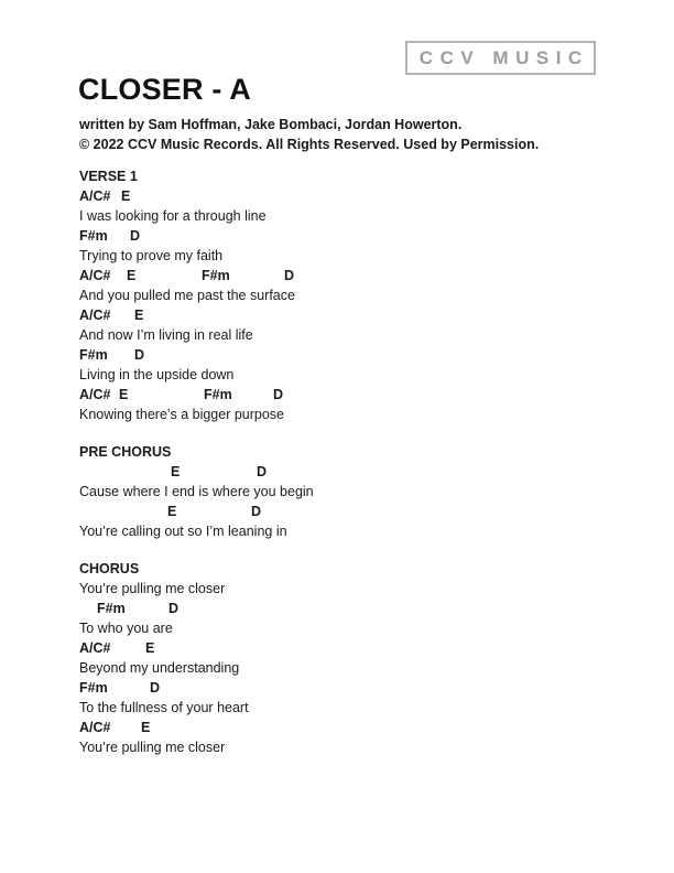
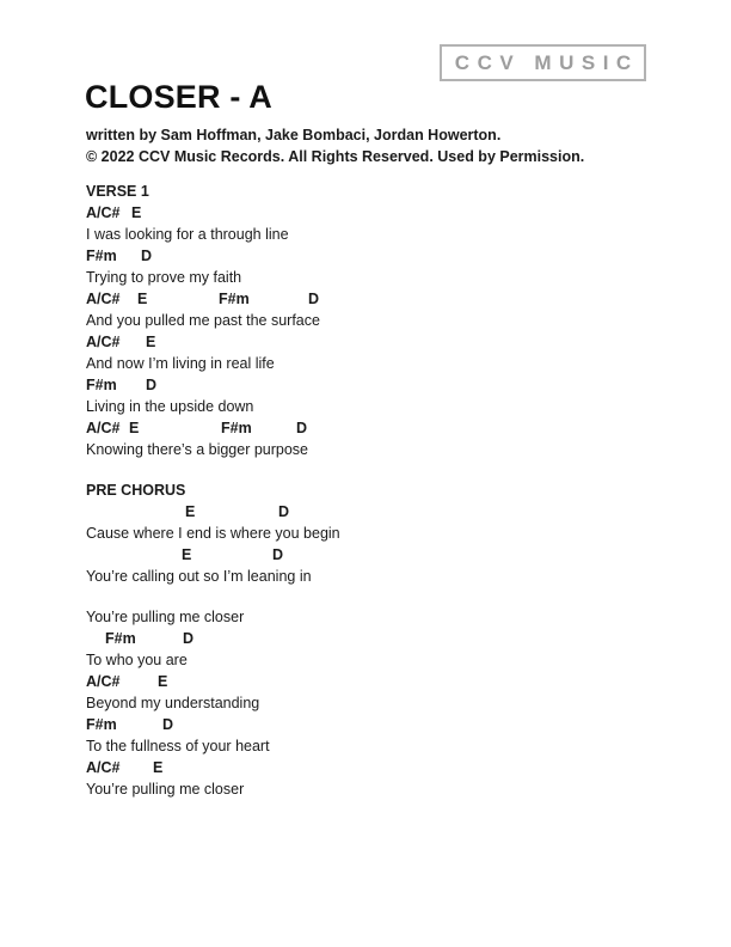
  CCV MUSIC
  CLOSER - A
  written by Sam Hoffman, Jake Bombaci, Jordan Howerton.
  © 2022 CCV Music Records. All Rights Reserved. Used by Permission.
  VERSE 1
  A/C#
  E
  I was looking for a through line
  F#m
  D
  Trying to prove my faith
  A/C#
  E
  F#m
  D
  And you pulled me past the surface
  A/C#
  E
  And now I’m living in real life
  F#m
  D
  Living in the upside down
  A/C#
  E
  F#m
  D
  Knowing there’s a bigger purpose
  PRE CHORUS
  E
  D
  Cause where I end is where you begin
  E
  D
  You’re calling out so I’m leaning in
- CHORUS
  You’re pulling me closer
  F#m
  D
  To who you are
  A/C#
  E
  Beyond my understanding
  F#m
  D
  To the fullness of your heart
  A/C#
  E
  You’re pulling me closer
